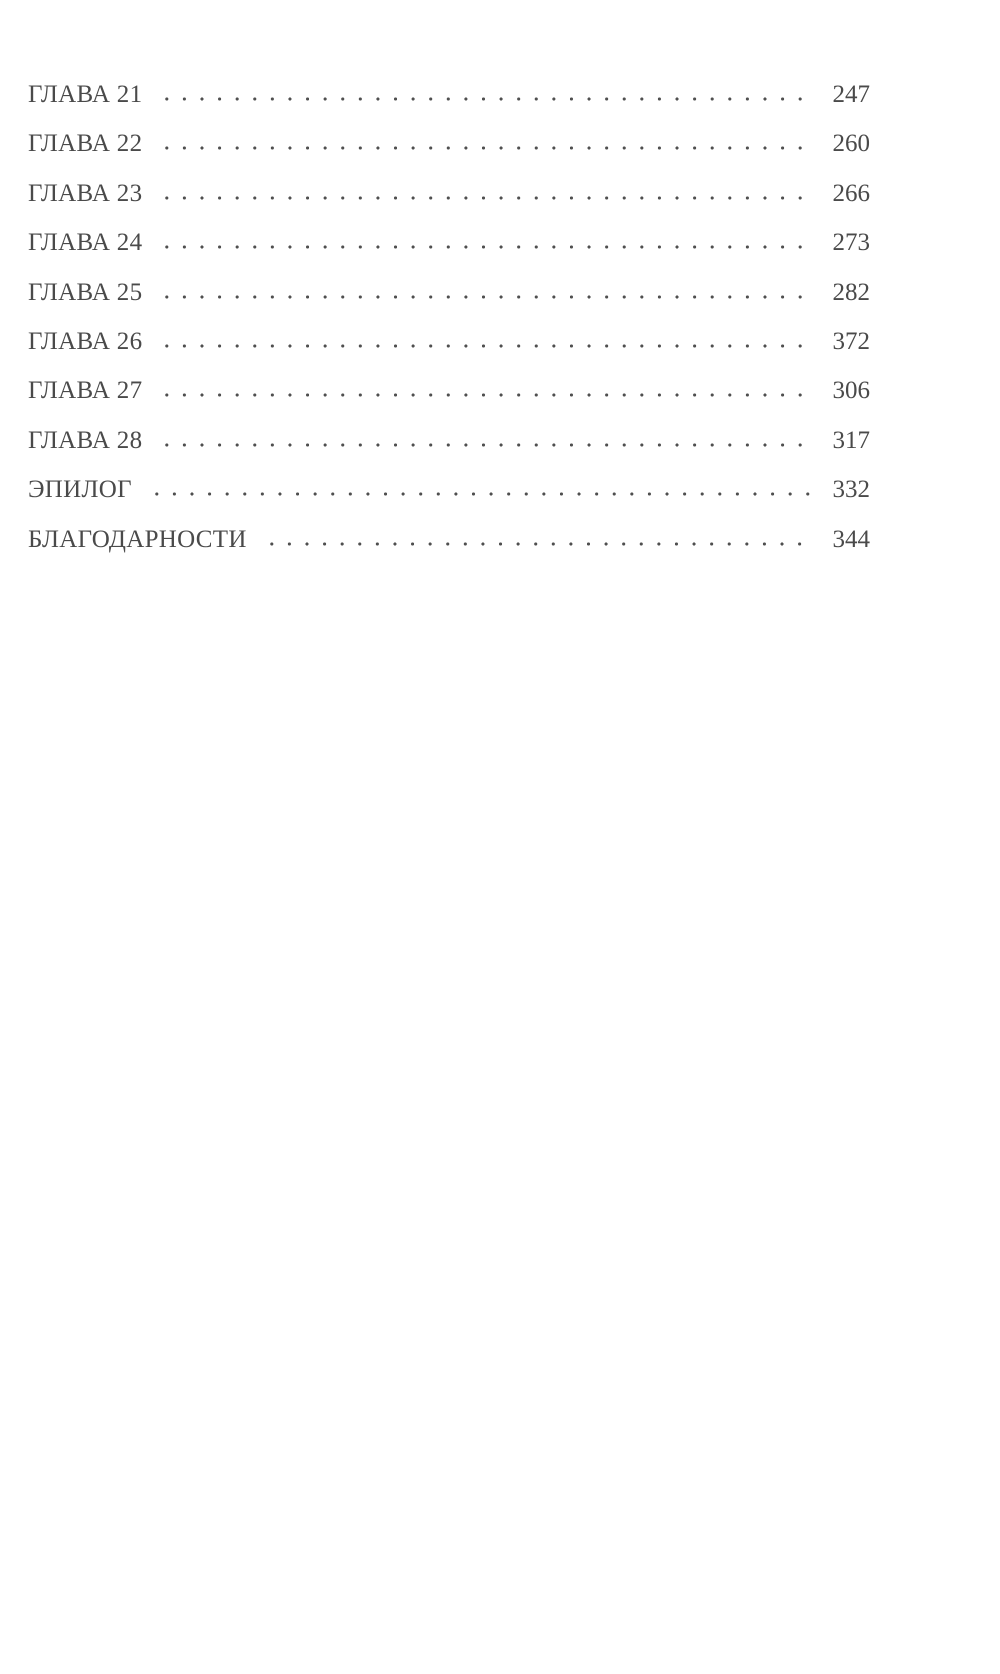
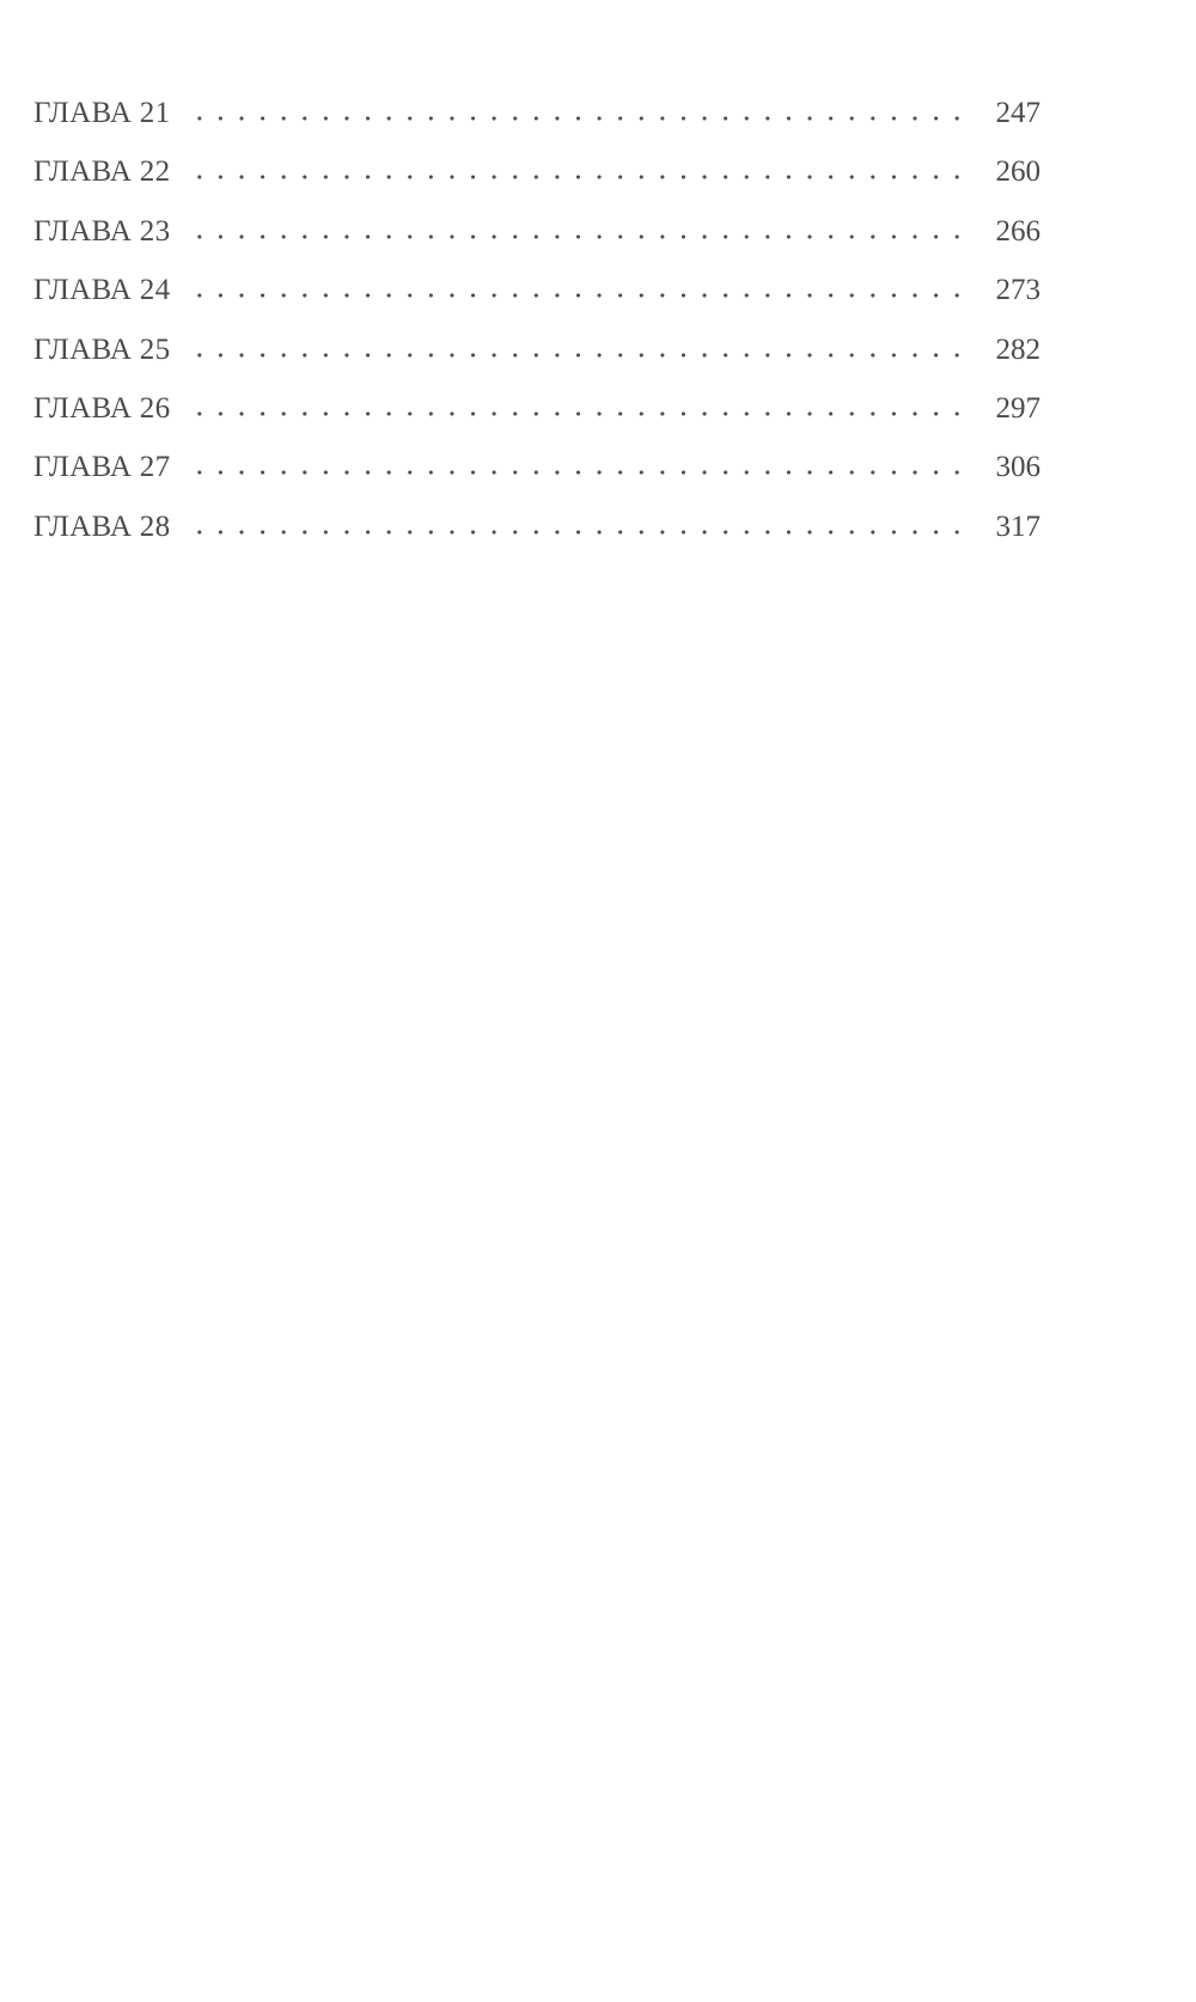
  ГЛАВА 21
  247
  ГЛАВА 22
  260
  ГЛАВА 23
  266
  ГЛАВА 24
  273
  ГЛАВА 25
  282
  ГЛАВА 26
- 372
+ 297
  ГЛАВА 27
  306
  ГЛАВА 28
  317
- ЭПИЛОГ
- 332
- БЛАГОДАРНОСТИ
- 344
